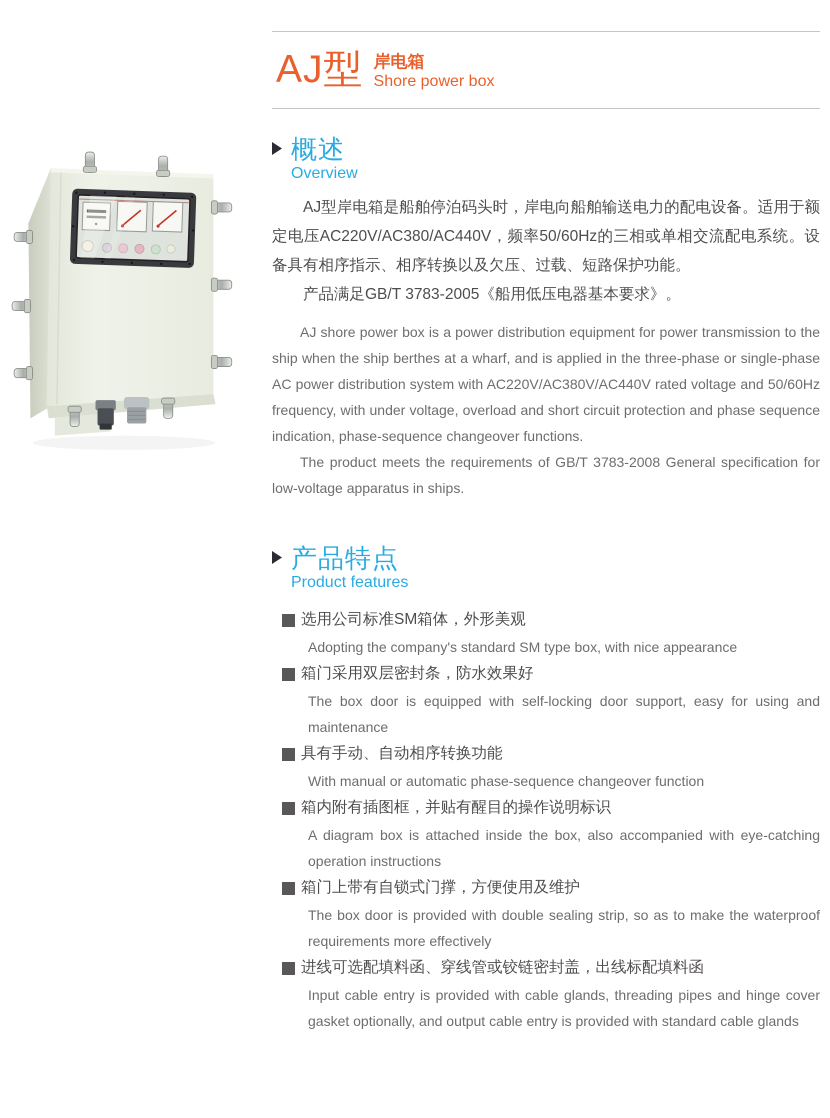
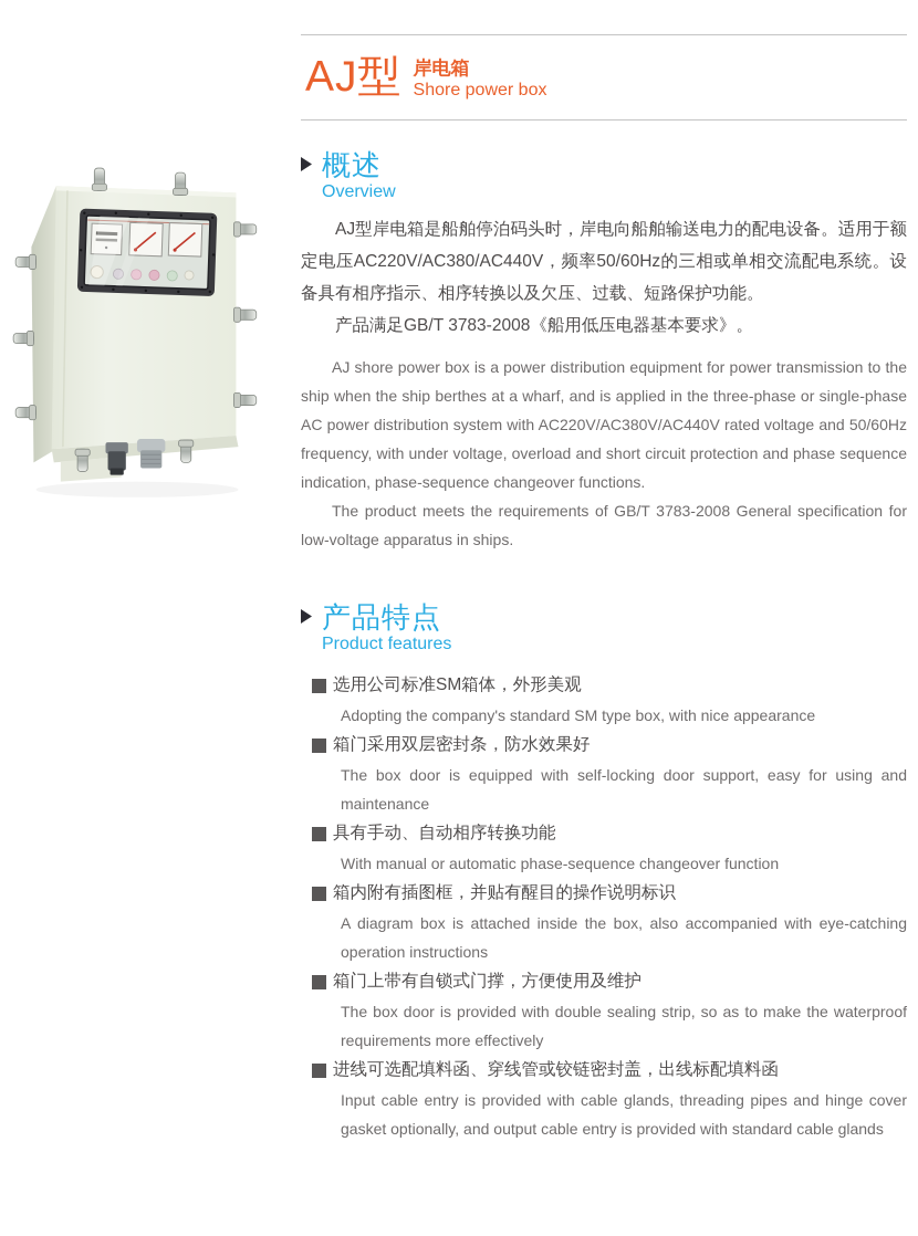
  AJ型
  岸电箱
  Shore power box
  概述
  Overview
  AJ型岸电箱是船舶停泊码头时，岸电向船舶输送电力的配电设备。适用于额定电压AC220V/AC380/AC440V，频率50/60Hz的三相或单相交流配电系统。设备具有相序指示、相序转换以及欠压、过载、短路保护功能。
- 产品满足GB/T 3783-2005《船用低压电器基本要求》。
+ 产品满足GB/T 3783-2008《船用低压电器基本要求》。
  AJ shore power box is a power distribution equipment for power transmission to the ship when the ship berthes at a wharf, and is applied in the three-phase or single-phase AC power distribution system with AC220V/AC380V/AC440V rated voltage and 50/60Hz frequency, with under voltage, overload and short circuit protection and phase sequence indication, phase-sequence changeover functions.
  The product meets the requirements of GB/T 3783-2008 General specification for low-voltage apparatus in ships.
  产品特点
  Product features
  选用公司标准SM箱体，外形美观
  Adopting the company's standard SM type box, with nice appearance
  箱门采用双层密封条，防水效果好
  The box door is equipped with self-locking door support, easy for using and maintenance
  具有手动、自动相序转换功能
  With manual or automatic phase-sequence changeover function
  箱内附有插图框，并贴有醒目的操作说明标识
  A diagram box is attached inside the box, also accompanied with eye-catching operation instructions
  箱门上带有自锁式门撑，方便使用及维护
  The box door is provided with double sealing strip, so as to make the waterproof requirements more effectively
  进线可选配填料函、穿线管或铰链密封盖，出线标配填料函
  Input cable entry is provided with cable glands, threading pipes and hinge cover gasket optionally, and output cable entry is provided with standard cable glands
